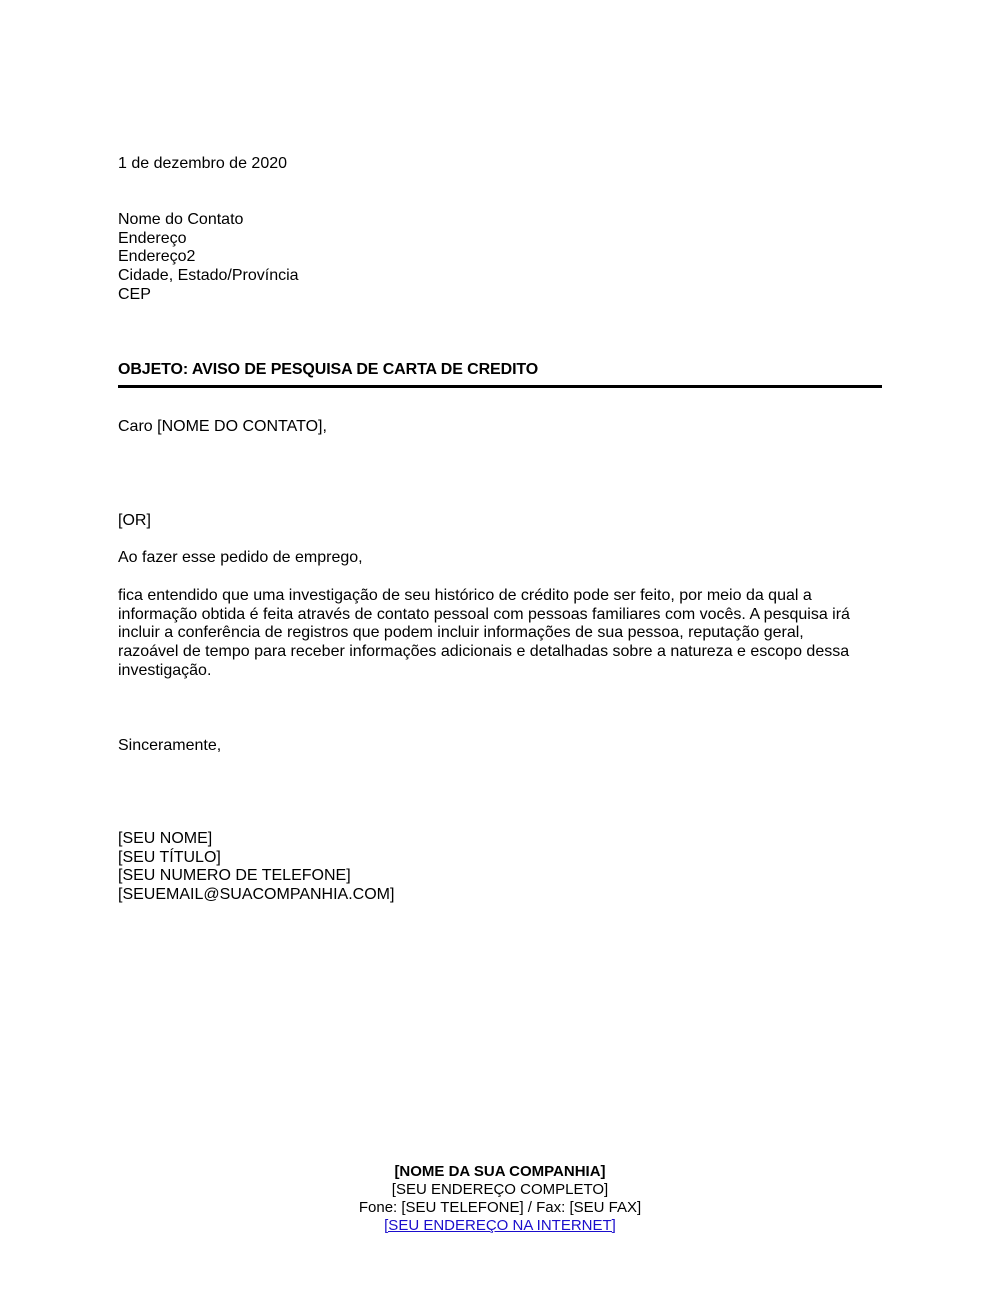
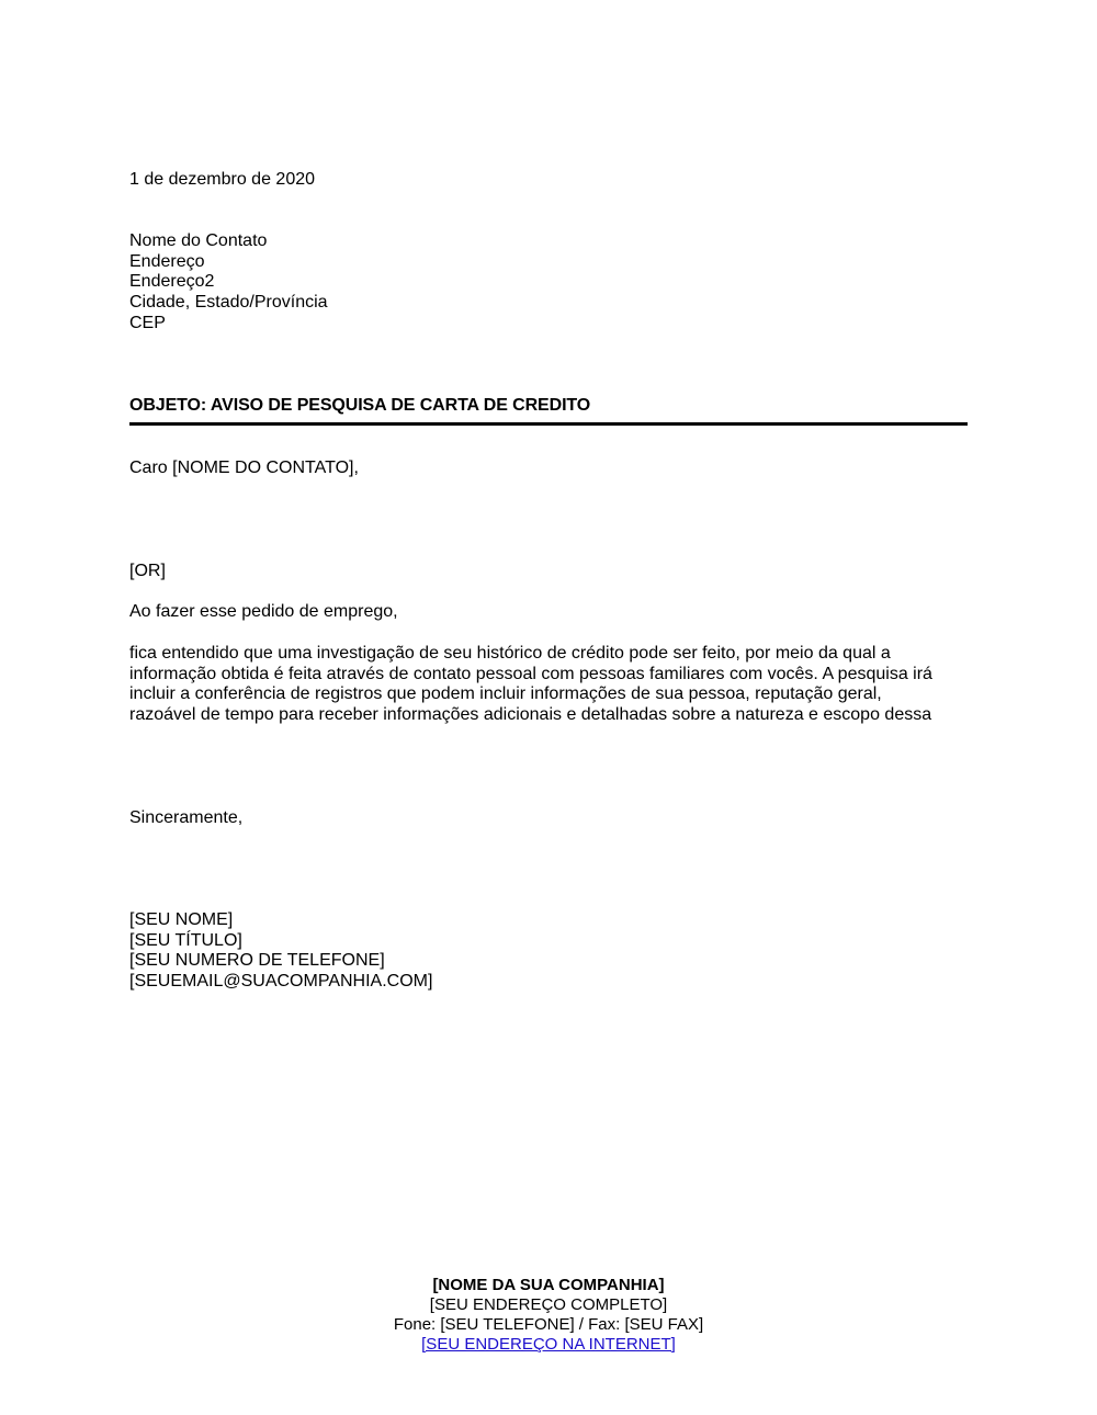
  1 de dezembro de 2020
  Nome do Contato
  Endereço
  Endereço2
  Cidade, Estado/Província
  CEP
  OBJETO: AVISO DE PESQUISA DE CARTA DE CREDITO
  Caro [NOME DO CONTATO],
  [OR]
  Ao fazer esse pedido de emprego,
  fica entendido que uma investigação de seu histórico de crédito pode ser feito, por meio da qual a
  informação obtida é feita através de contato pessoal com pessoas familiares com vocês. A pesquisa irá
  incluir a conferência de registros que podem incluir informações de sua pessoa, reputação geral,
  razoável de tempo para receber informações adicionais e detalhadas sobre a natureza e escopo dessa
- investigação.
  Sinceramente,
  [SEU NOME]
  [SEU TÍTULO]
  [SEU NUMERO DE TELEFONE]
  [SEUEMAIL@SUACOMPANHIA.COM]
  [NOME DA SUA COMPANHIA]
  [SEU ENDEREÇO COMPLETO]
  Fone: [SEU TELEFONE] / Fax: [SEU FAX]
  [SEU ENDEREÇO NA INTERNET]
